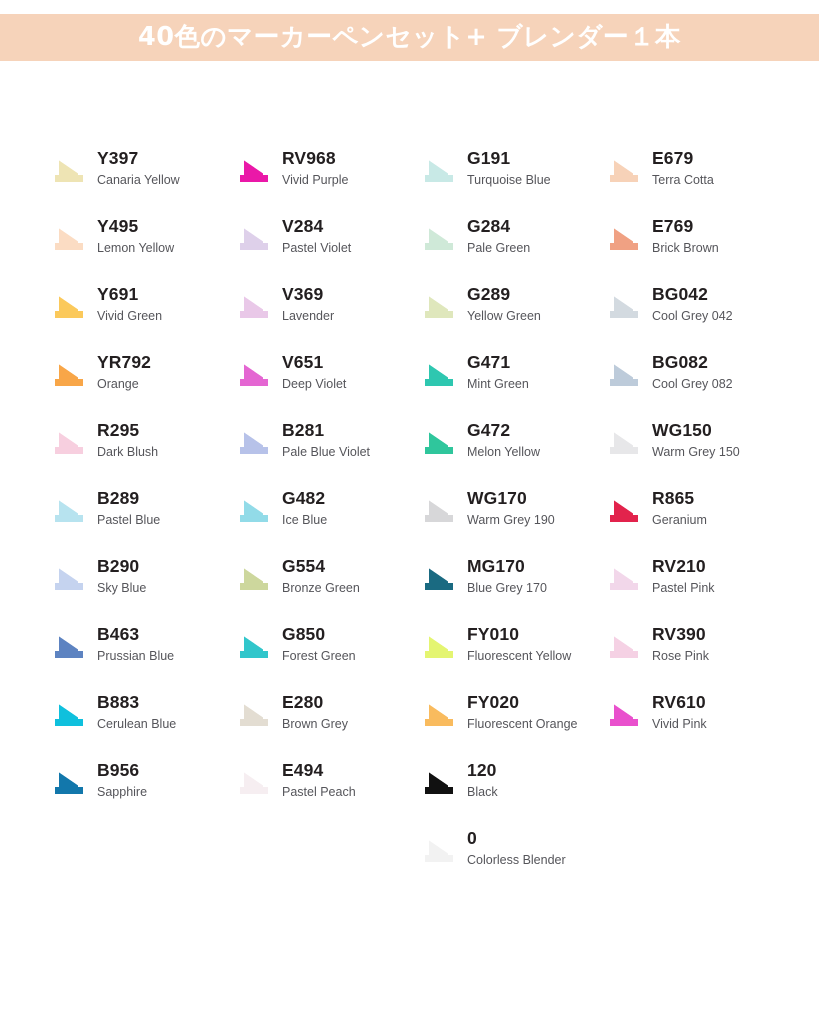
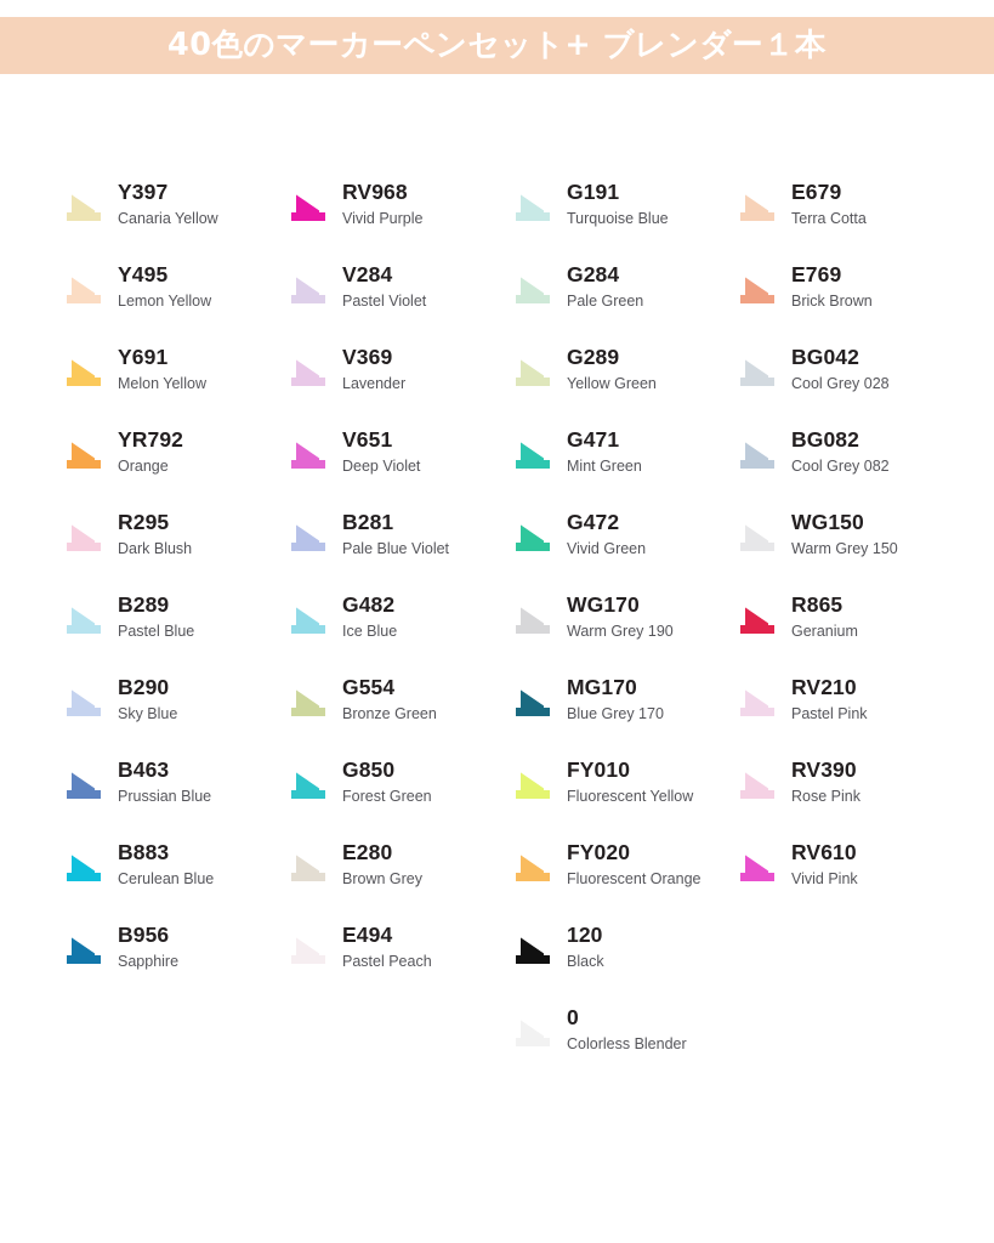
  40色のマーカーペンセット+ ブレンダー１本
  Y397
  Canaria Yellow
  RV968
  Vivid Purple
  G191
  Turquoise Blue
  E679
  Terra Cotta
  Y495
  Lemon Yellow
  V284
  Pastel Violet
  G284
  Pale Green
  E769
  Brick Brown
  Y691
- Vivid Green
+ Melon Yellow
  V369
  Lavender
  G289
  Yellow Green
  BG042
- Cool Grey 042
+ Cool Grey 028
  YR792
  Orange
  V651
  Deep Violet
  G471
  Mint Green
  BG082
  Cool Grey 082
  R295
  Dark Blush
  B281
  Pale Blue Violet
  G472
- Melon Yellow
+ Vivid Green
  WG150
  Warm Grey 150
  B289
  Pastel Blue
  G482
  Ice Blue
  WG170
  Warm Grey 190
  R865
  Geranium
  B290
  Sky Blue
  G554
  Bronze Green
  MG170
  Blue Grey 170
  RV210
  Pastel Pink
  B463
  Prussian Blue
  G850
  Forest Green
  FY010
  Fluorescent Yellow
  RV390
  Rose Pink
  B883
  Cerulean Blue
  E280
  Brown Grey
  FY020
  Fluorescent Orange
  RV610
  Vivid Pink
  B956
  Sapphire
  E494
  Pastel Peach
  120
  Black
  0
  Colorless Blender
